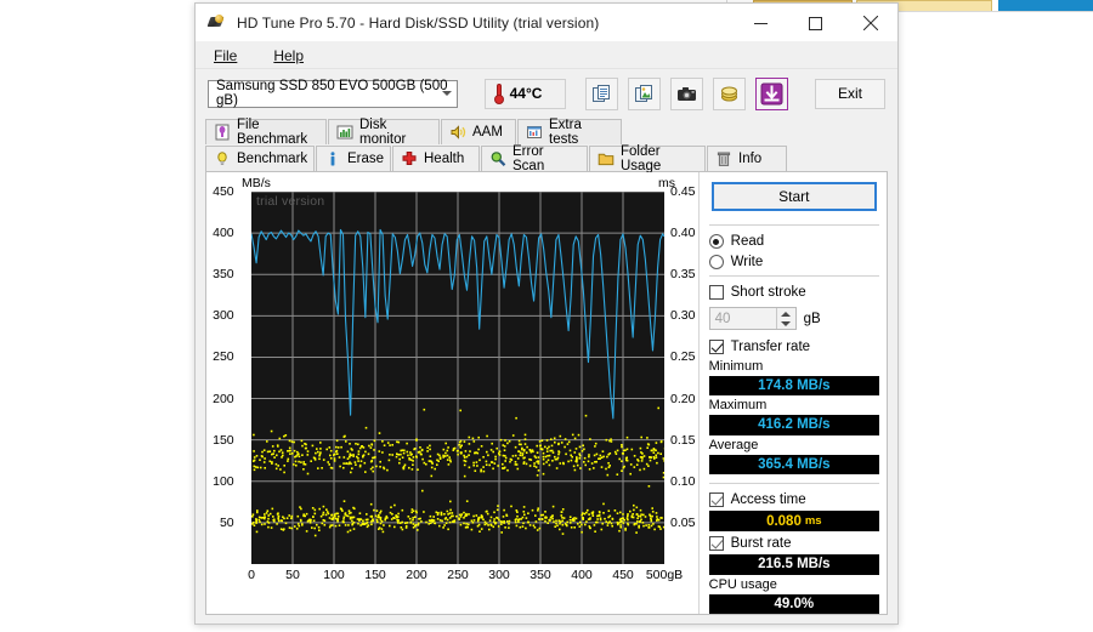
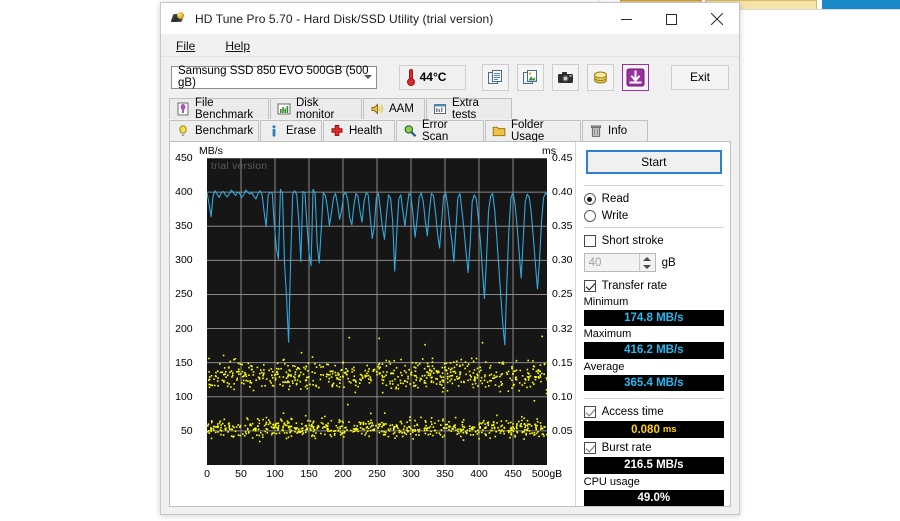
  HD Tune Pro 5.70 - Hard Disk/SSD Utility (trial version)
  File
  Help
  Samsung SSD 850 EVO 500GB (500 gB)
  44°C
  Exit
  File Benchmark
  Disk monitor
  AAM
  Extra tests
  Benchmark
  Erase
  Health
  Error Scan
  Folder Usage
  Info
  MB/s
  ms
  trial version
  450
  400
  350
  300
  250
  200
  150
  100
  50
  0.45
  0.40
  0.35
  0.30
  0.25
- 0.20
+ 0.32
  0.15
  0.10
  0.05
  0
  50
  100
  150
  200
  250
  300
  350
  400
  450
  500gB
  Start
  Read
  Write
  Short stroke
  40
  gB
  Transfer rate
  Minimum
  174.8 MB/s
  Maximum
  416.2 MB/s
  Average
  365.4 MB/s
  Access time
  0.080
  ms
  Burst rate
  216.5 MB/s
  CPU usage
  49.0%
